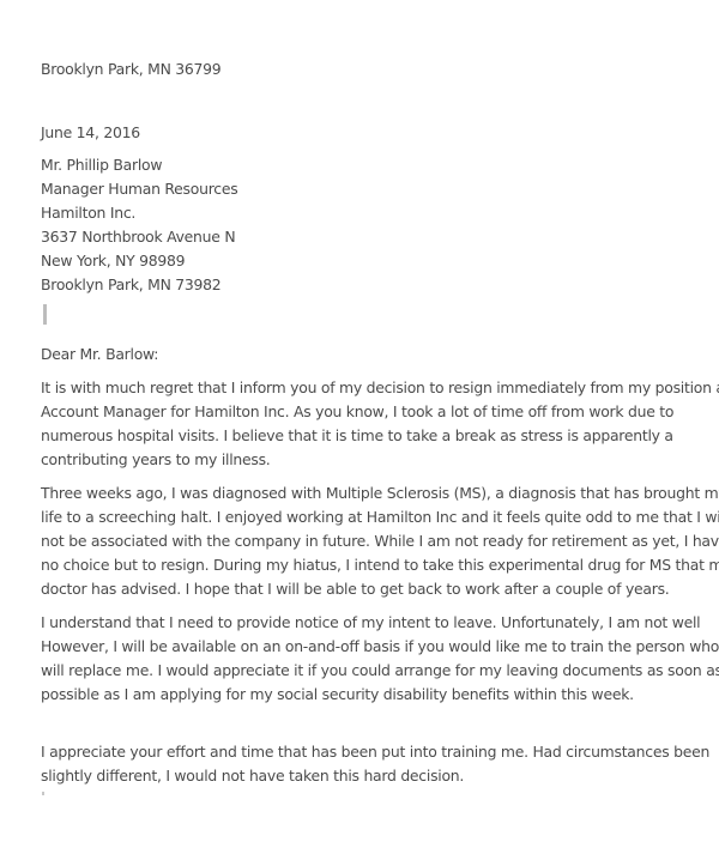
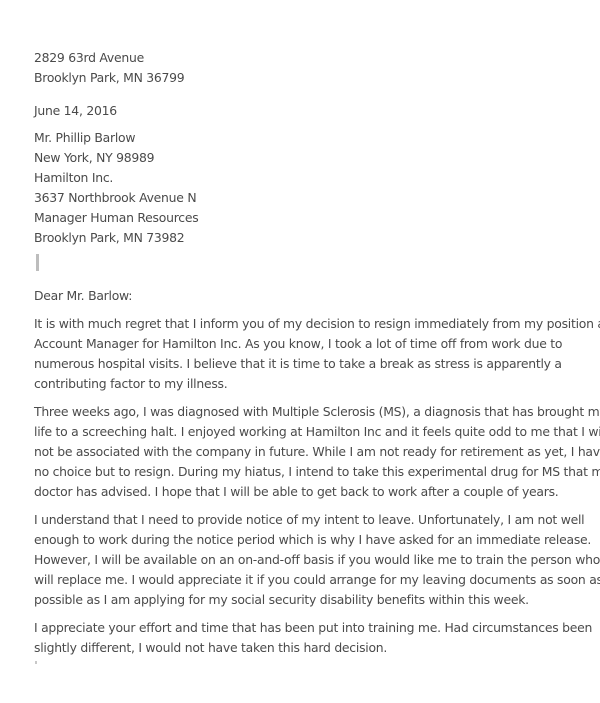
+ 2829 63rd Avenue
  Brooklyn Park, MN 36799
  June 14, 2016
  Mr. Phillip Barlow
- Manager Human Resources
+ New York, NY 98989
  Hamilton Inc.
  3637 Northbrook Avenue N
- New York, NY 98989
+ Manager Human Resources
  Brooklyn Park, MN 73982
  Dear Mr. Barlow:
  It is with much regret that I inform you of my decision to resign immediately from my position
  Account Manager for Hamilton Inc. As you know, I took a lot of time off from work due to
  numerous hospital visits. I believe that it is time to take a break as stress is apparently a
- contributing years to my illness.
+ contributing factor to my illness.
  Three weeks ago, I was diagnosed with Multiple Sclerosis (MS), a diagnosis that has brought m
  life to a screeching halt. I enjoyed working at Hamilton Inc and it feels quite odd to me that I w
  not be associated with the company in future. While I am not ready for retirement as yet, I hav
  no choice but to resign. During my hiatus, I intend to take this experimental drug for MS that m
  doctor has advised. I hope that I will be able to get back to work after a couple of years.
  I understand that I need to provide notice of my intent to leave. Unfortunately, I am not well
+ enough to work during the notice period which is why I have asked for an immediate release.
  However, I will be available on an on-and-off basis if you would like me to train the person who
  will replace me. I would appreciate it if you could arrange for my leaving documents as soon a
  possible as I am applying for my social security disability benefits within this week.
  I appreciate your effort and time that has been put into training me. Had circumstances been
  slightly different, I would not have taken this hard decision.
